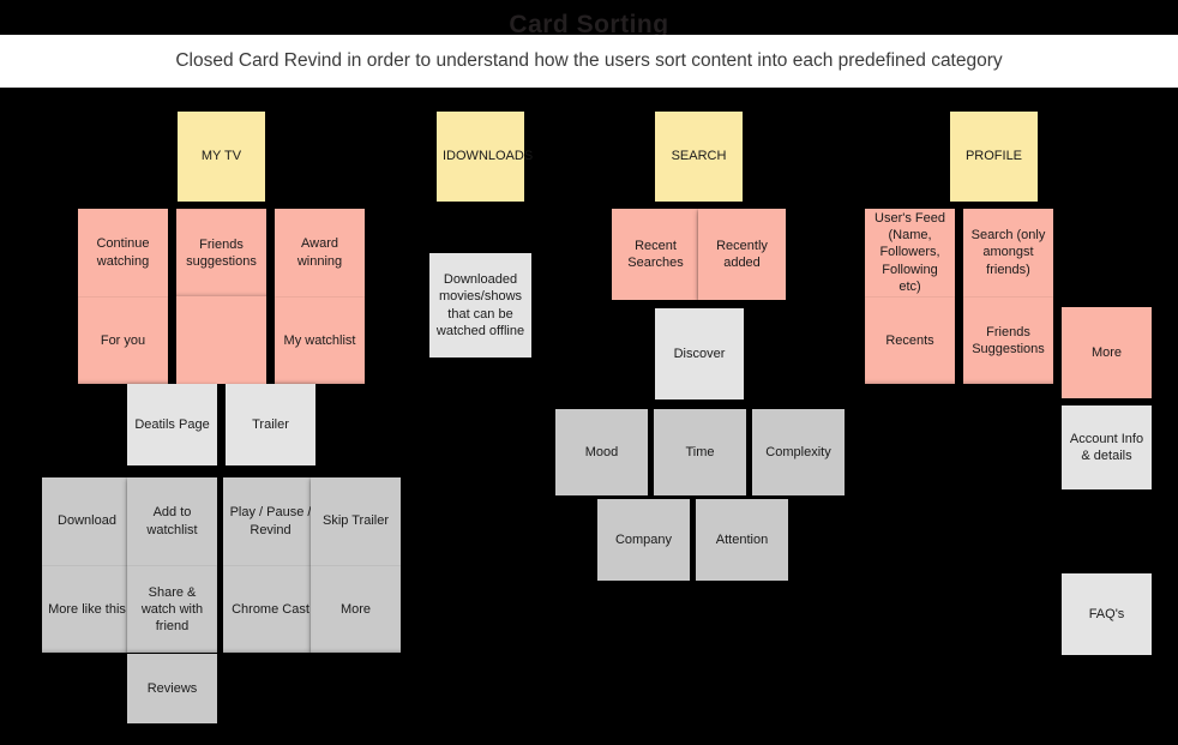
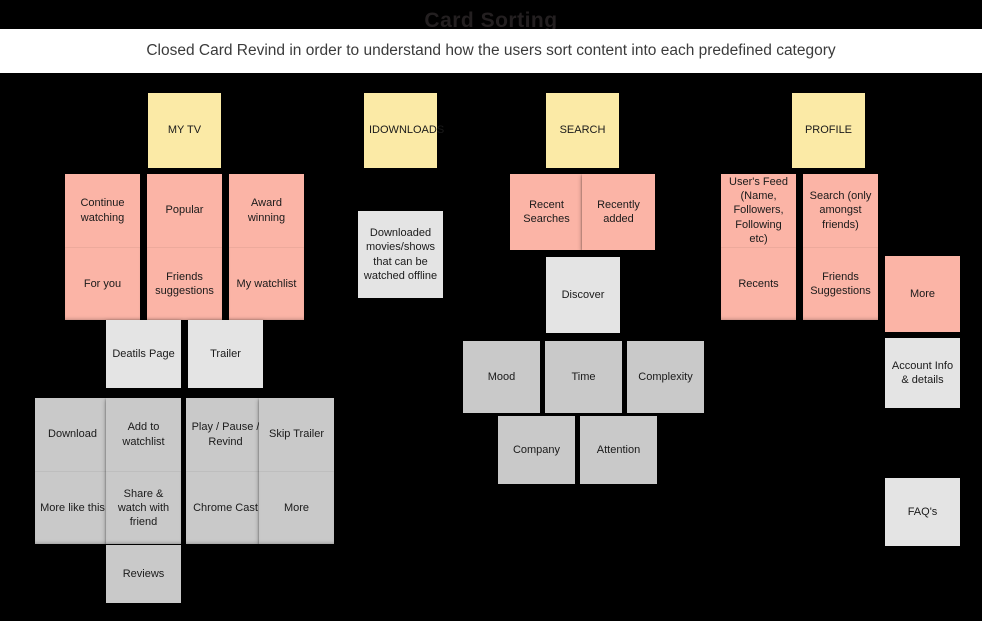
  Card Sorting
  Closed Card Revind in order to understand how the users sort content into each predefined category
  MY TV
  Continue watching
  For you
+ Popular
  Friends suggestions
  Award winning
  My watchlist
  Deatils Page
  Trailer
  Download
  More like this
  Add to watchlist
  Share & watch with friend
  Play / Pause / Revind
  Chrome Cast
  Skip Trailer
  More
  Reviews
  IDOWNLOADS
  Downloaded movies/shows that can be watched offline
  SEARCH
  Recent Searches
  Recently added
  Discover
  Mood
  Time
  Complexity
  Company
  Attention
  PROFILE
  User's Feed (Name, Followers, Following etc)
  Recents
  Search (only amongst friends)
  Friends Suggestions
  More
  Account Info & details
  FAQ's
